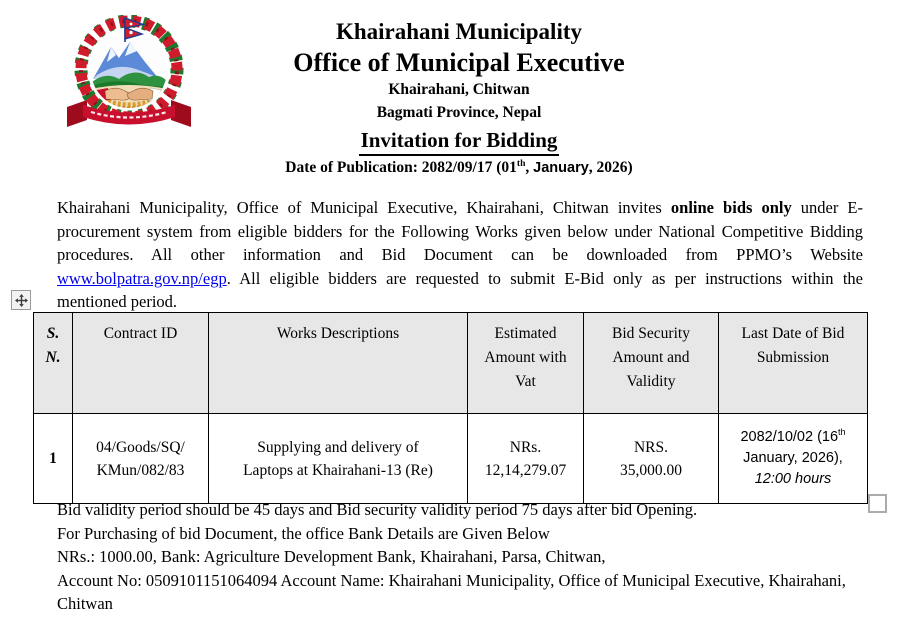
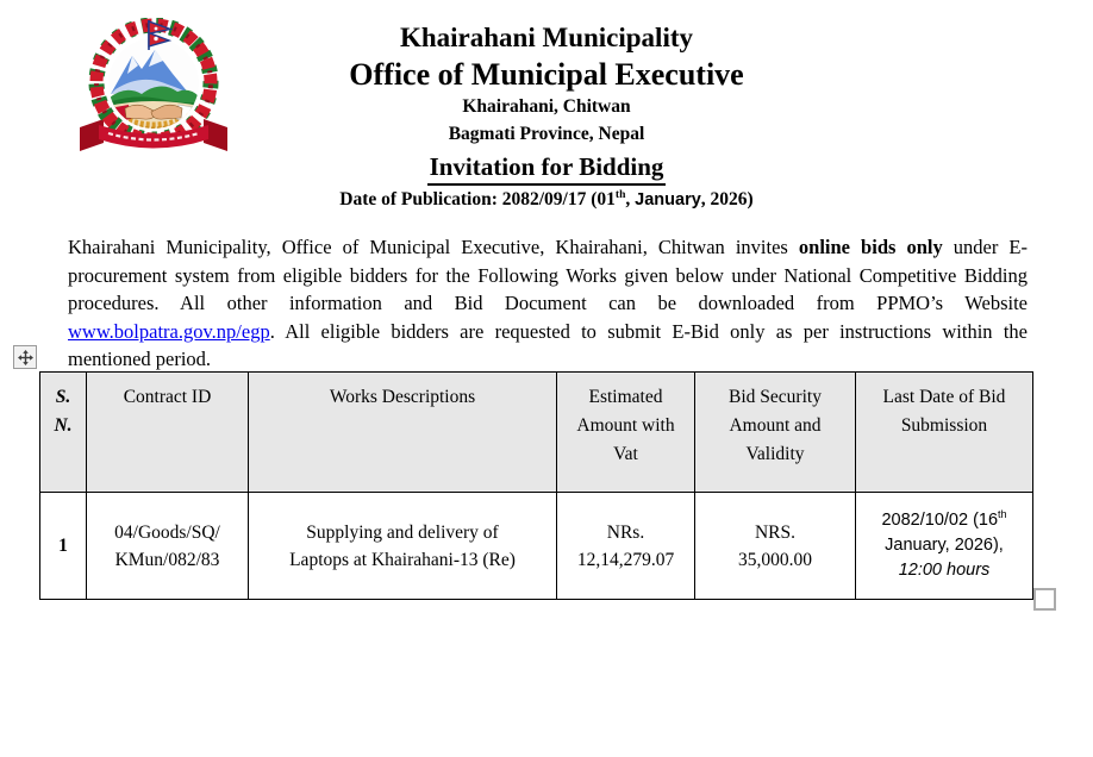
  Khairahani Municipality
  Office of Municipal Executive
  Khairahani, Chitwan
  Bagmati Province, Nepal
  Invitation for Bidding
  Date of Publication: 2082/09/17 (01th, January, 2026)
  Khairahani Municipality, Office of Municipal Executive, Khairahani, Chitwan invites online bids only under E-procurement system from eligible bidders for the Following Works given below under National Competitive Bidding procedures. All other information and Bid Document can be downloaded from PPMO’s Website www.bolpatra.gov.np/egp. All eligible bidders are requested to submit E-Bid only as per instructions within the mentioned period.
  S. N.	Contract ID	Works Descriptions	Estimated Amount with Vat	Bid Security Amount and Validity	Last Date of Bid Submission
  1	04/Goods/SQ/ KMun/082/83	Supplying and delivery of Laptops at Khairahani-13 (Re)	NRs. 12,14,279.07	NRS. 35,000.00	2082/10/02 (16th January, 2026), 12:00 hours
- Bid validity period should be 45 days and Bid security validity period 75 days after bid Opening.
- For Purchasing of bid Document, the office Bank Details are Given Below
- NRs.: 1000.00, Bank: Agriculture Development Bank, Khairahani, Parsa, Chitwan,
- Account No: 0509101151064094 Account Name: Khairahani Municipality, Office of Municipal Executive, Khairahani, Chitwan
